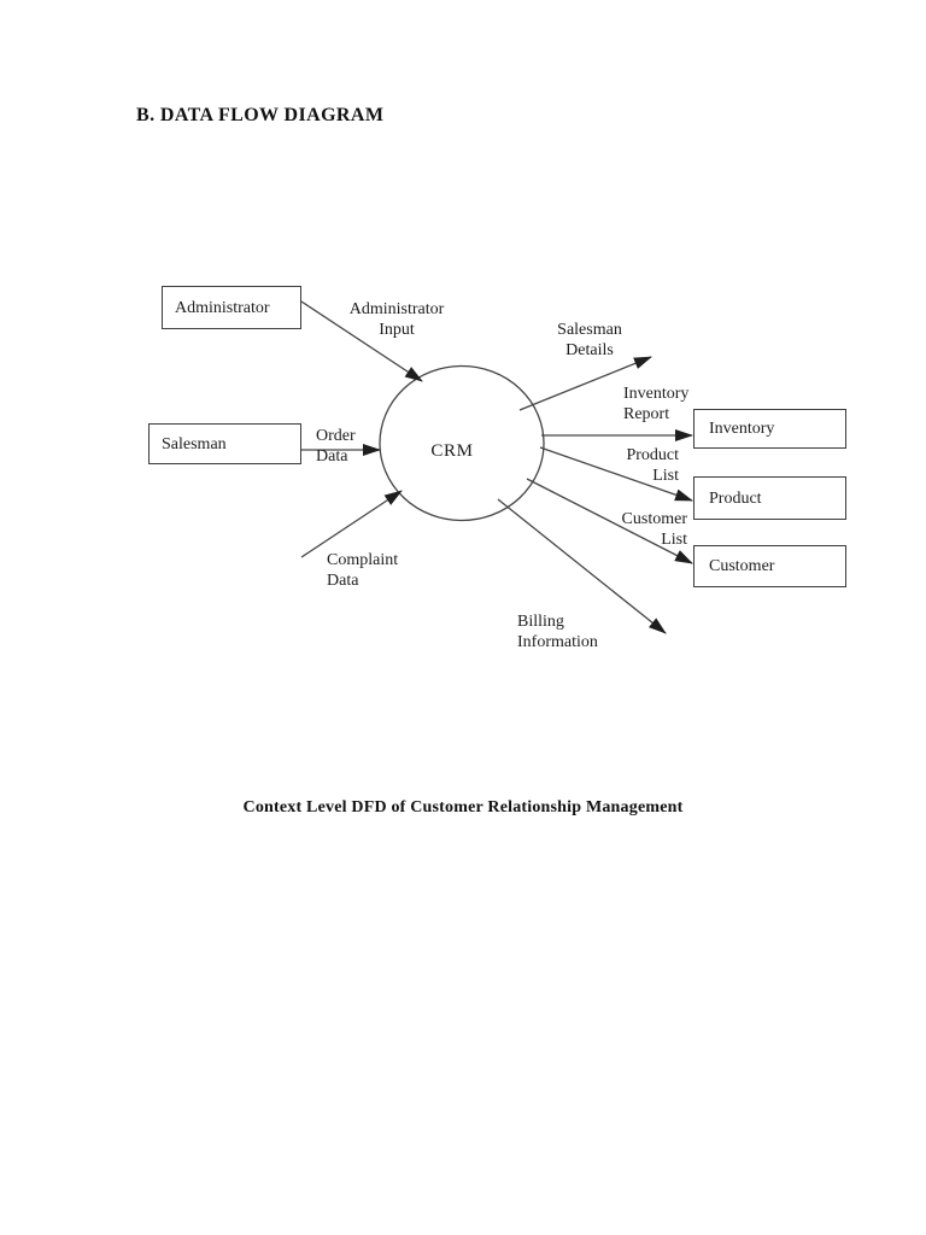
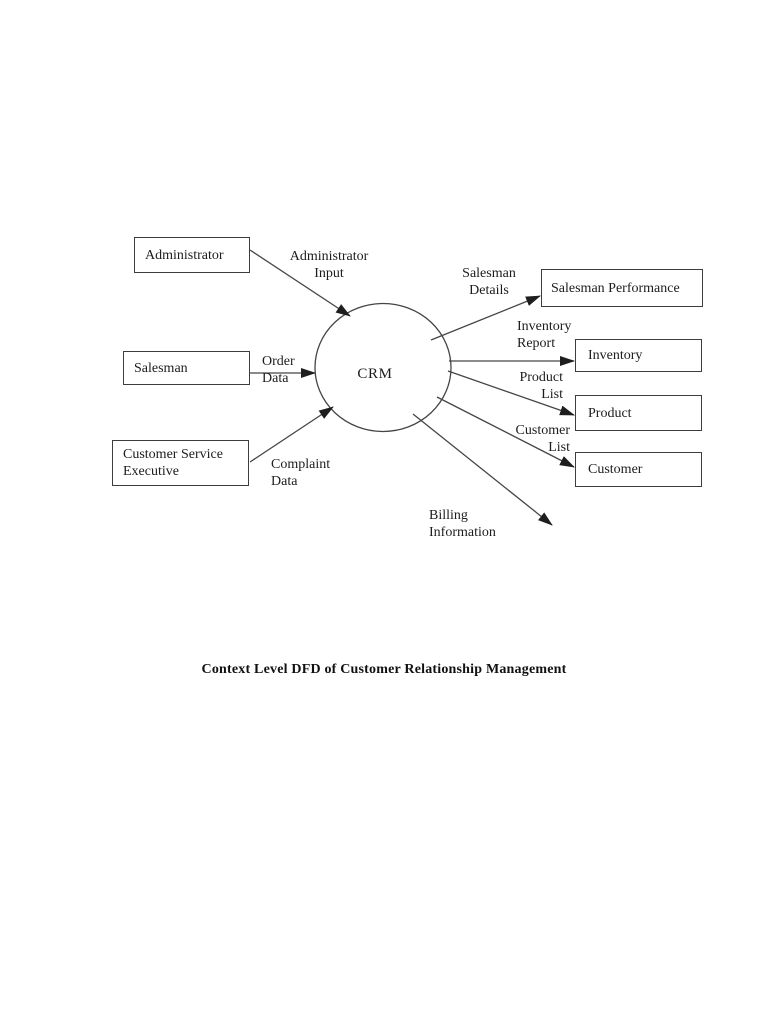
- B. DATA FLOW DIAGRAM
  Administrator
  Salesman
+ Customer Service Executive
+ Salesman Performance
  Inventory
  Product
  Customer
  CRM
  Administrator
  Input
  Order
  Data
  Complaint
  Data
  Salesman
  Details
  Inventory
  Report
  Product
  List
  Customer
  List
  Billing
  Information
  Context Level DFD of Customer Relationship Management
